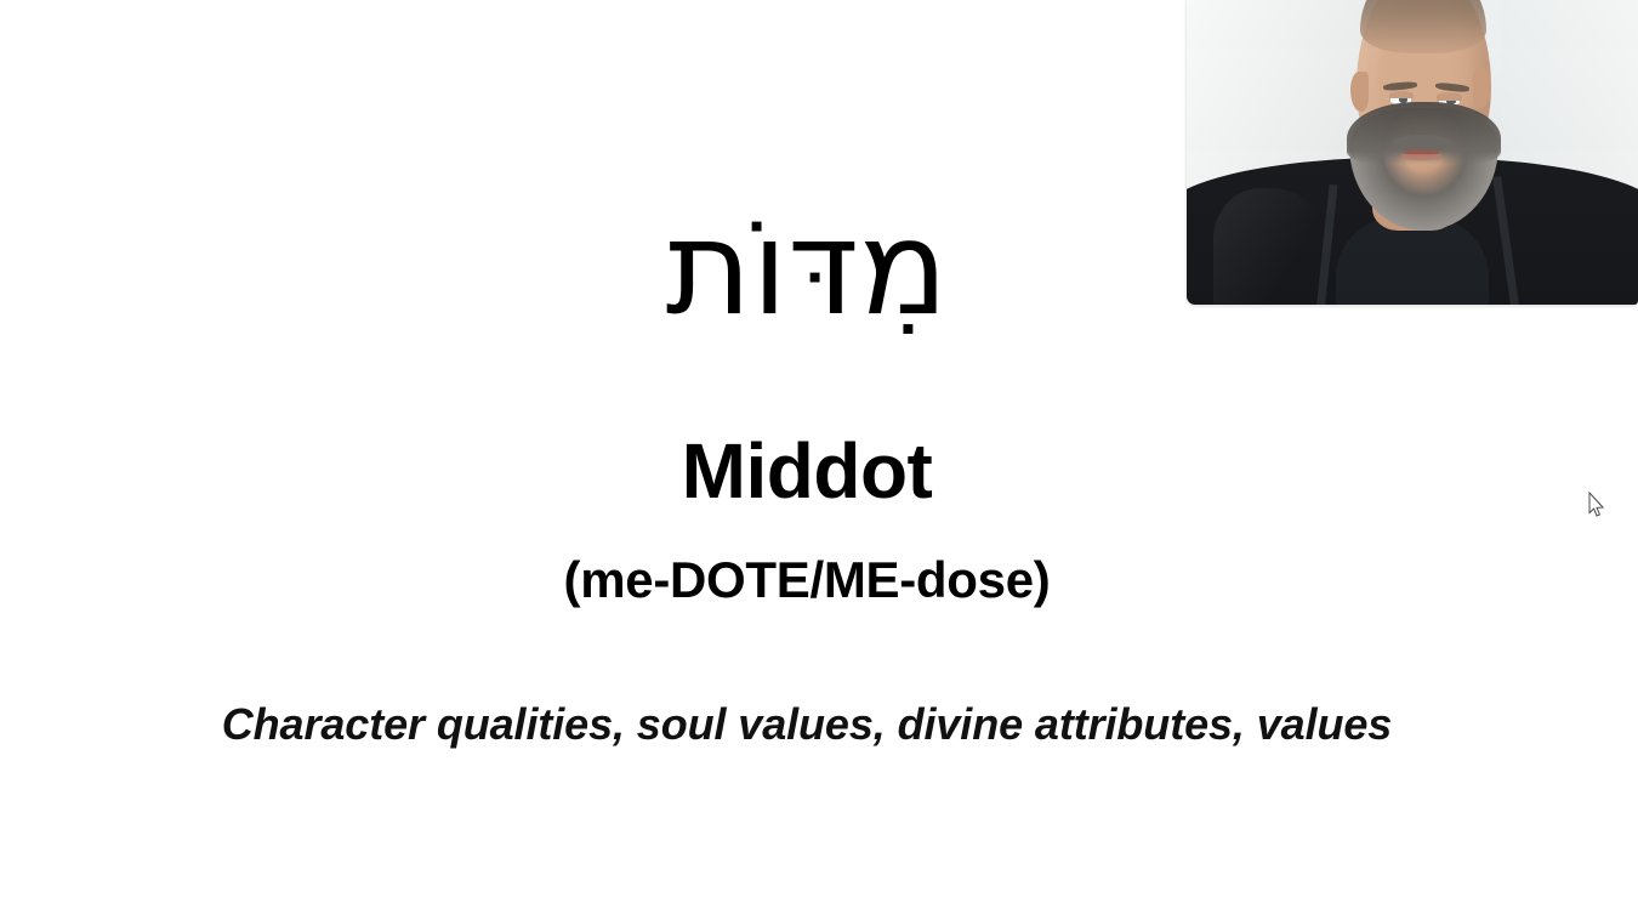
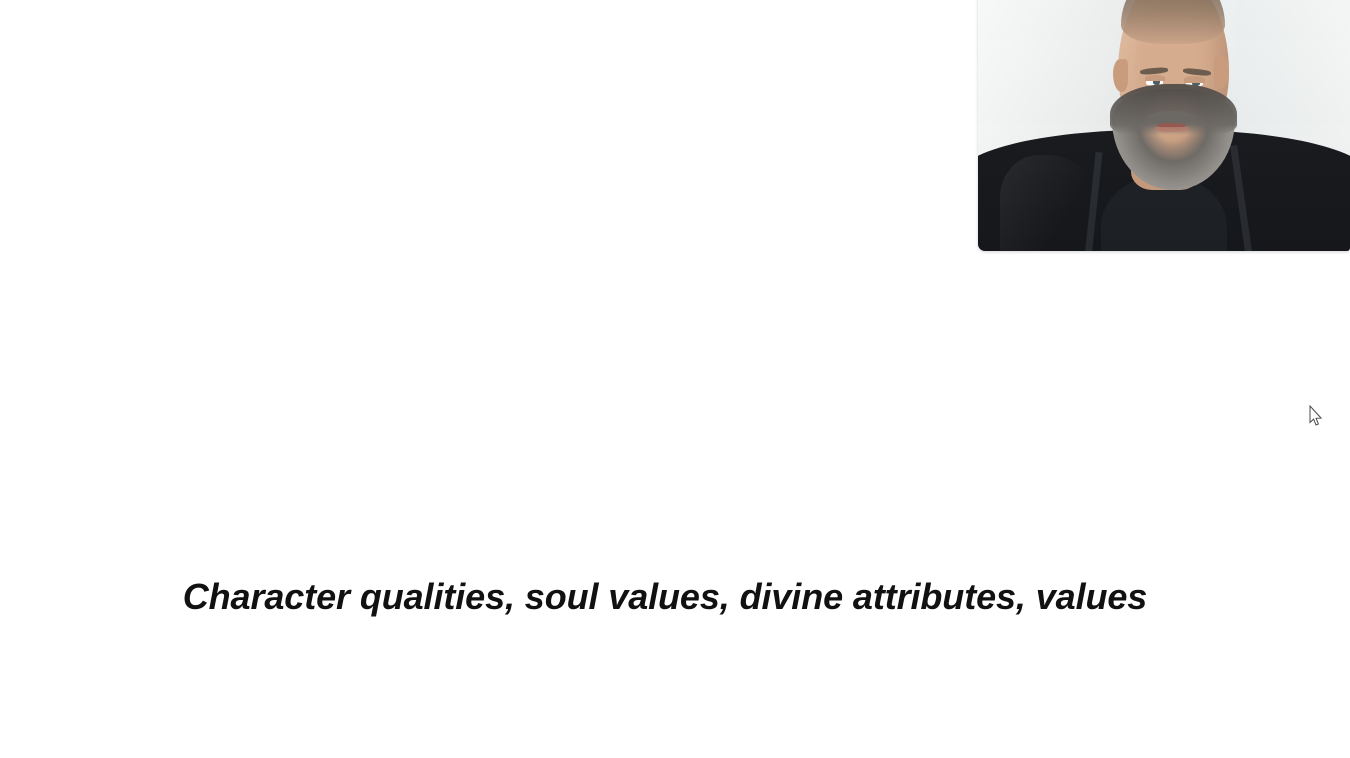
- מִדּוֹת
- Middot
- (me-DOTE/ME-dose)
  Character qualities, soul values, divine attributes, values
